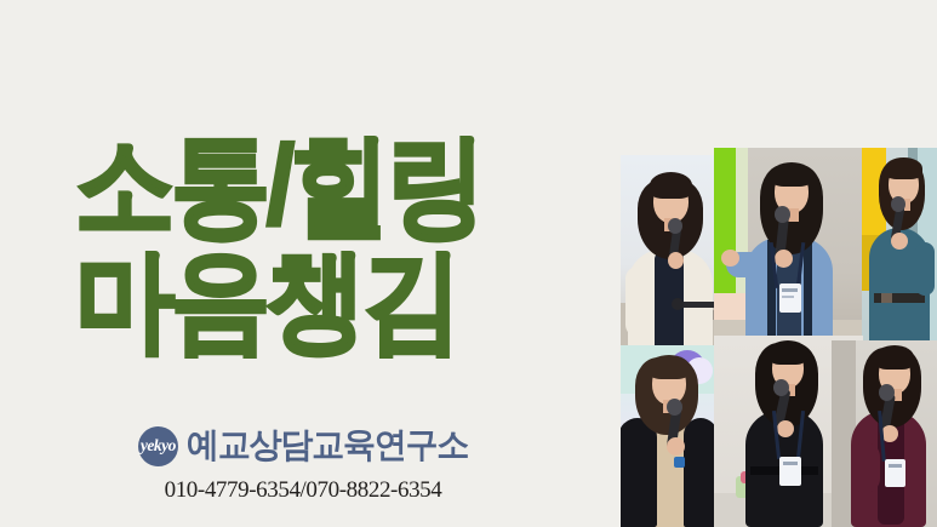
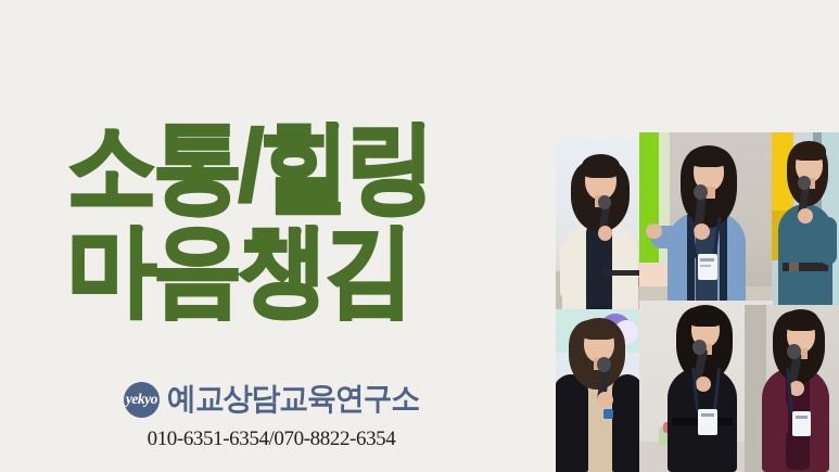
  소통/힐링
  마음챙김
  yekyo
  예교상담교육연구소
- 010-4779-6354/070-8822-6354
+ 010-6351-6354/070-8822-6354
